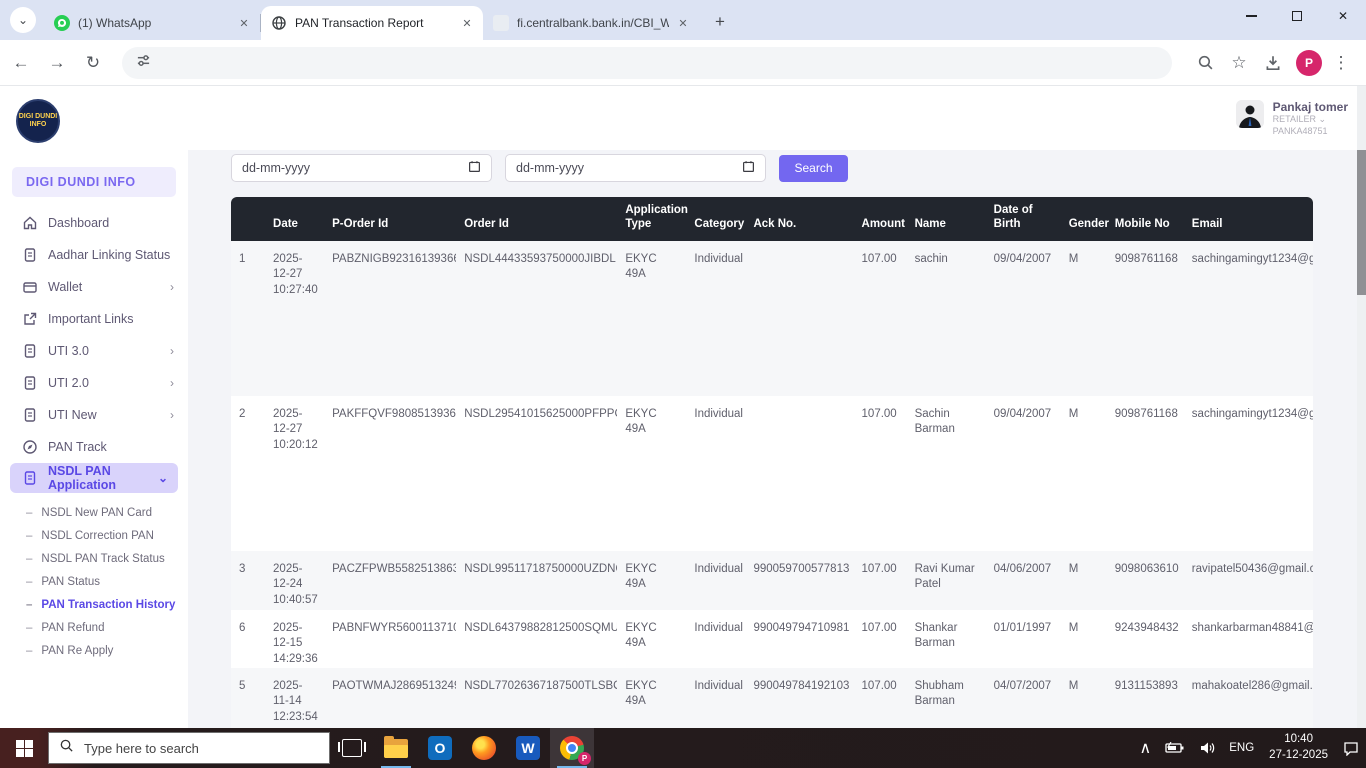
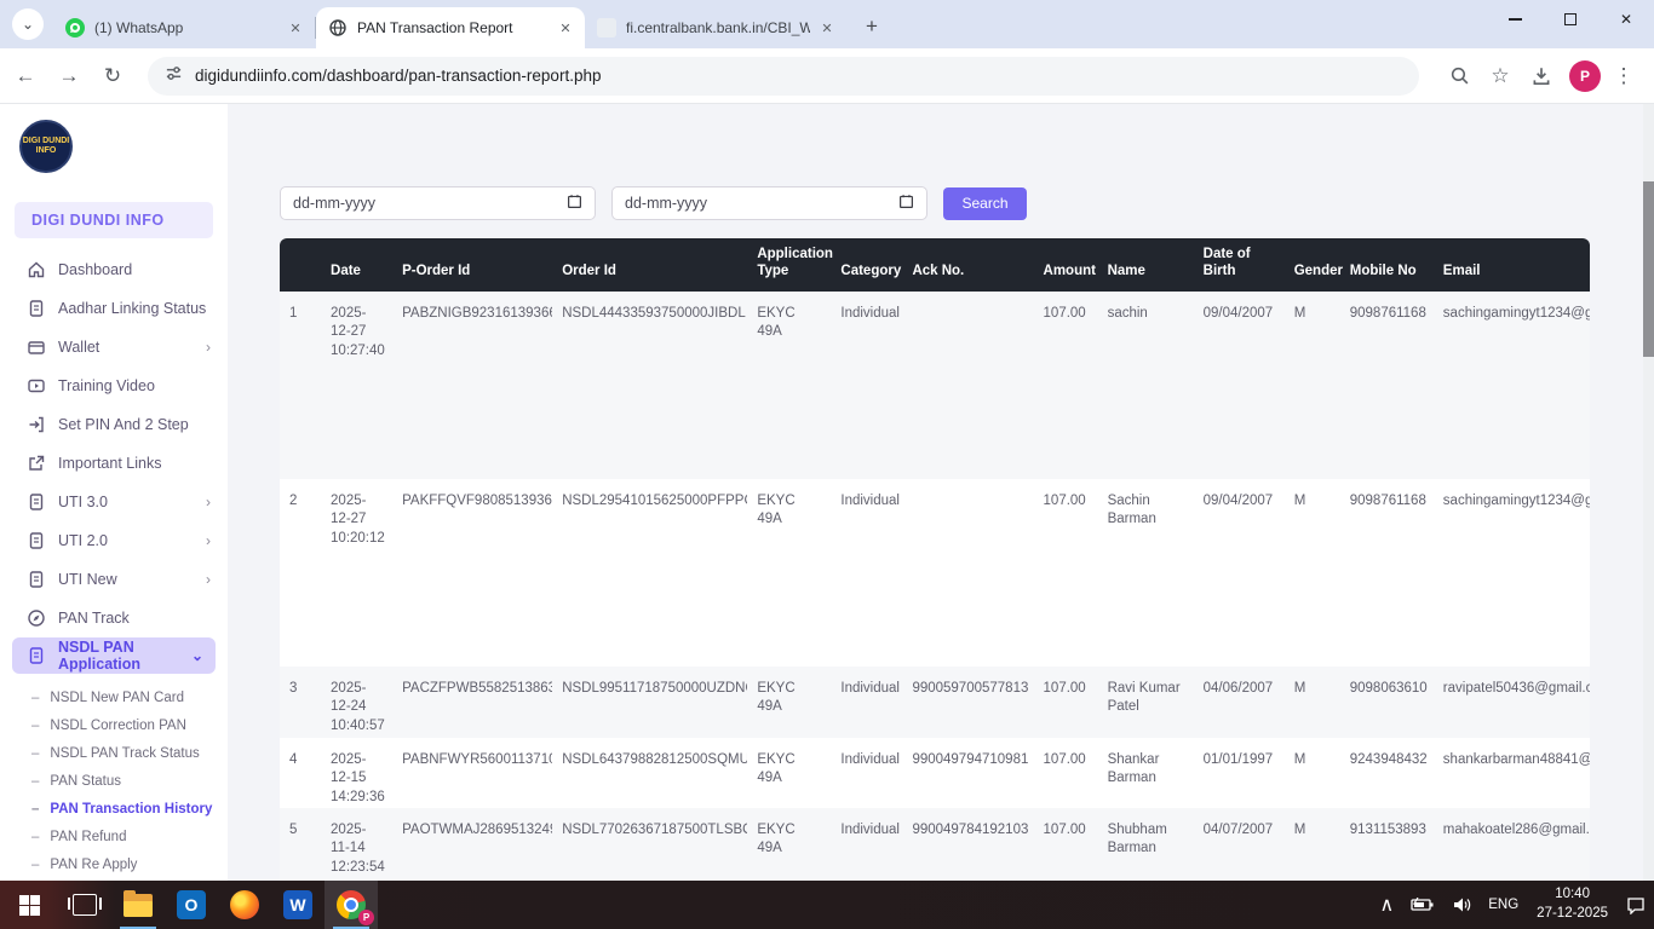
  ⌄
  (1) WhatsApp
  ✕
  PAN Transaction Report
  ✕
  fi.centralbank.bank.in/CBI_W
  ✕
  +
  ✕
  ←
  →
  ↻
+ digidundiinfo.com/dashboard/pan-transaction-report.php
  ☆
  P
  ⋮
- Pankaj tomer
- RETAILER ⌄
- PANKA48751
  DIGI DUNDI INFO
  Dashboard
  Aadhar Linking Status
  Wallet
  ›
+ Training Video
+ Set PIN And 2 Step
  Important Links
  UTI 3.0
  ›
  UTI 2.0
  ›
  UTI New
  ›
  PAN Track
  NSDL PAN Application
  ⌄
  –
  NSDL New PAN Card
  –
  NSDL Correction PAN
  –
  NSDL PAN Track Status
  –
  PAN Status
  –
  PAN Transaction History
  –
  PAN Refund
  –
  PAN Re Apply
  dd-mm-yyyy
  dd-mm-yyyy
  Search
  	Date	P-Order Id	Order Id	Application Type	Category	Ack No.	Amount	Name	Date of Birth	Gender	Mobile No	Email
  1	2025-12-27 10:27:40	PABZNIGB9231613936	NSDL44433593750000JIBDL	EKYC 49A	Individual		107.00	sachin	09/04/2007	M	9098761168	sachingamingyt1234@g
  2	2025-12-27 10:20:12	PAKFFQVF9808513936	NSDL29541015625000PFPP	EKYC 49A	Individual		107.00	Sachin Barman	09/04/2007	M	9098761168	sachingamingyt1234@g
  3	2025-12-24 10:40:57	PACZFPWB5582513863	NSDL99511718750000UZDN	EKYC 49A	Individual	990059700577813	107.00	Ravi Kumar Patel	04/06/2007	M	9098063610	ravipatel50436@gmail.c
- 6	2025-12-15 14:29:36	PABNFWYR560011371	NSDL64379882812500SQMU	EKYC 49A	Individual	990049794710981	107.00	Shankar Barman	01/01/1997	M	9243948432	shankarbarman48841@
+ 4	2025-12-15 14:29:36	PABNFWYR560011371	NSDL64379882812500SQMU	EKYC 49A	Individual	990049794710981	107.00	Shankar Barman	01/01/1997	M	9243948432	shankarbarman48841@
  5	2025-11-14 12:23:54	PAOTWMAJ286951324	NSDL77026367187500TLSB	EKYC 49A	Individual	990049784192103	107.00	Shubham Barman	04/07/2007	M	9131153893	mahakoatel286@gmail.
- Type here to search
  O
  W
  P
  ∧
  ENG
  10:40
  27-12-2025
